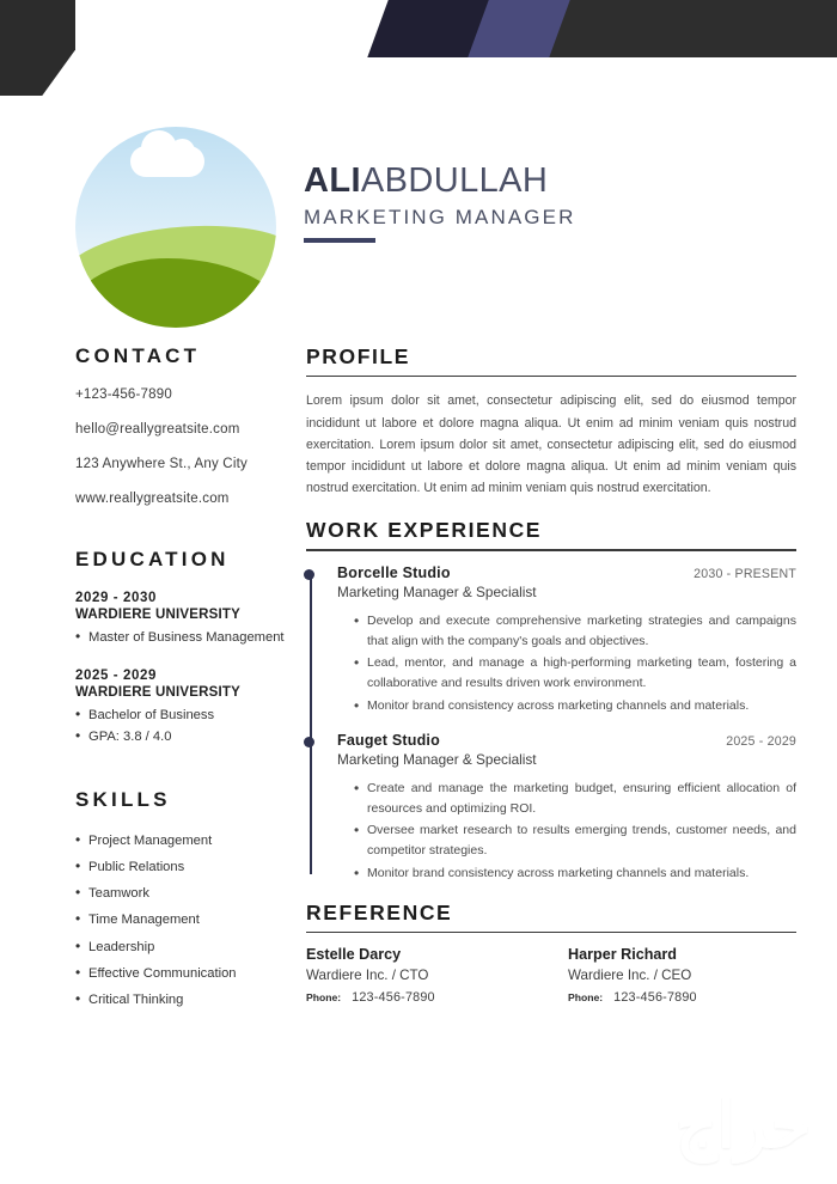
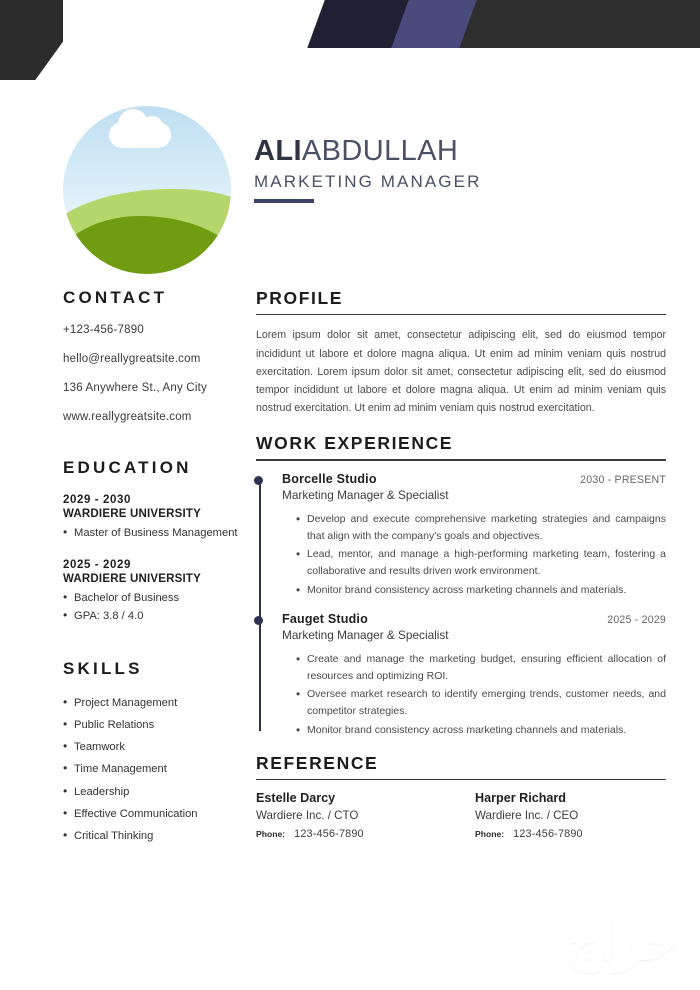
  ALIABDULLAH
  MARKETING MANAGER
  CONTACT
  +123-456-7890
  hello@reallygreatsite.com
- 123 Anywhere St., Any City
+ 136 Anywhere St., Any City
  www.reallygreatsite.com
  EDUCATION
  2029 - 2030
  WARDIERE UNIVERSITY
  Master of Business Management
  2025 - 2029
  WARDIERE UNIVERSITY
  Bachelor of Business
  GPA: 3.8 / 4.0
  SKILLS
  Project Management
  Public Relations
  Teamwork
  Time Management
  Leadership
  Effective Communication
  Critical Thinking
  PROFILE
  Lorem ipsum dolor sit amet, consectetur adipiscing elit, sed do eiusmod tempor incididunt ut labore et dolore magna aliqua. Ut enim ad minim veniam quis nostrud exercitation. Lorem ipsum dolor sit amet, consectetur adipiscing elit, sed do eiusmod tempor incididunt ut labore et dolore magna aliqua. Ut enim ad minim veniam quis nostrud exercitation. Ut enim ad minim veniam quis nostrud exercitation.
  WORK EXPERIENCE
  Borcelle Studio
  2030 - PRESENT
  Marketing Manager & Specialist
  Develop and execute comprehensive marketing strategies and campaigns that align with the company's goals and objectives.
  Lead, mentor, and manage a high-performing marketing team, fostering a collaborative and results driven work environment.
  Monitor brand consistency across marketing channels and materials.
  Fauget Studio
  2025 - 2029
  Marketing Manager & Specialist
  Create and manage the marketing budget, ensuring efficient allocation of resources and optimizing ROI.
- Oversee market research to results emerging trends, customer needs, and competitor strategies.
+ Oversee market research to identify emerging trends, customer needs, and competitor strategies.
  Monitor brand consistency across marketing channels and materials.
  REFERENCE
  Estelle Darcy
  Wardiere Inc. / CTO
  Phone:
  123-456-7890
  Harper Richard
  Wardiere Inc. / CEO
  Phone:
  123-456-7890
